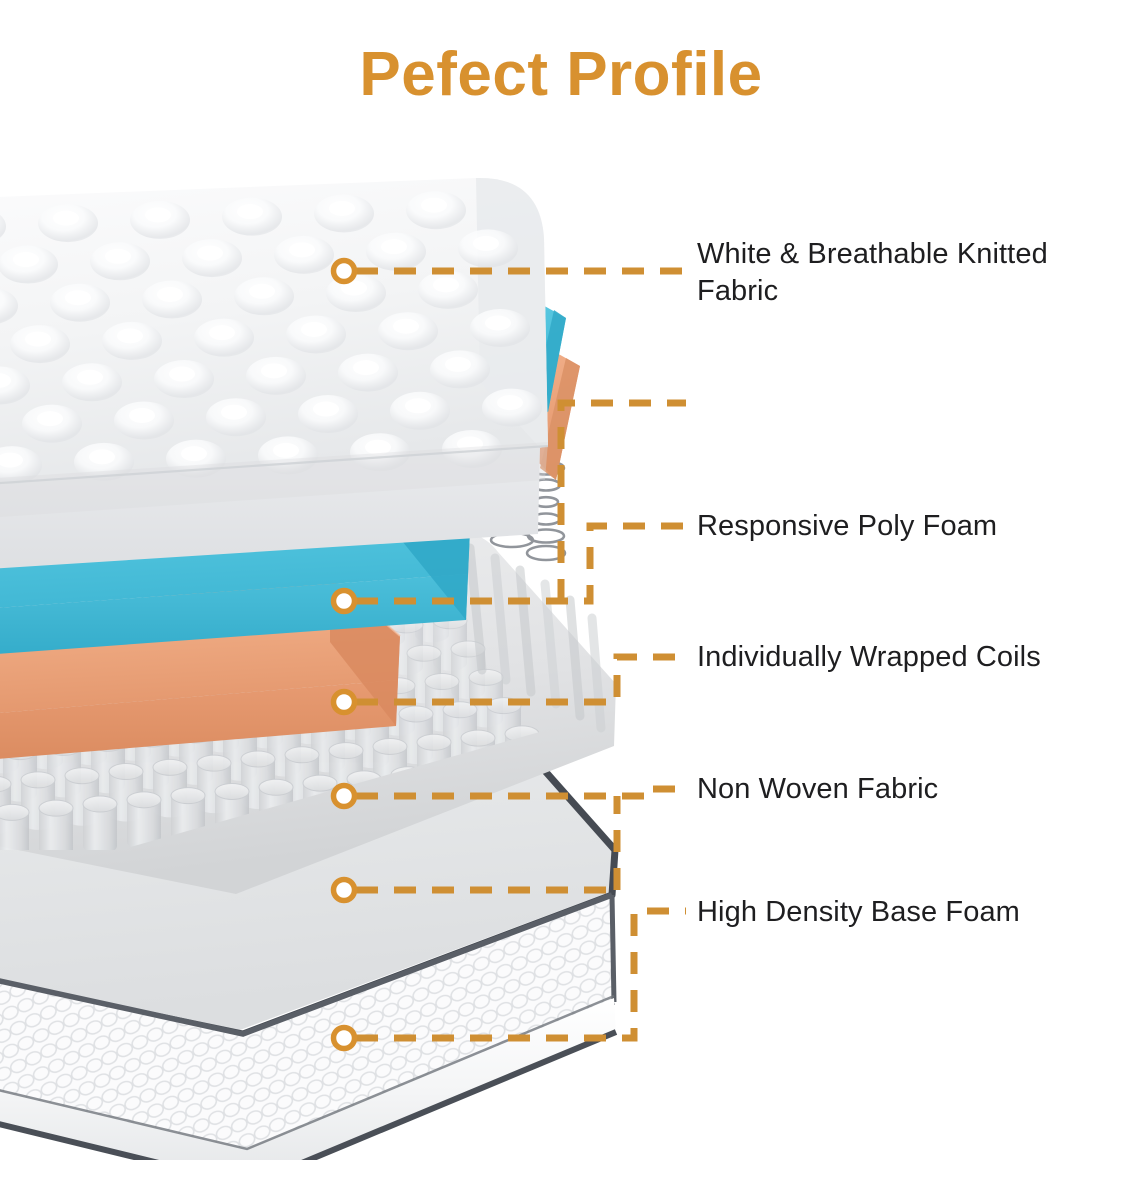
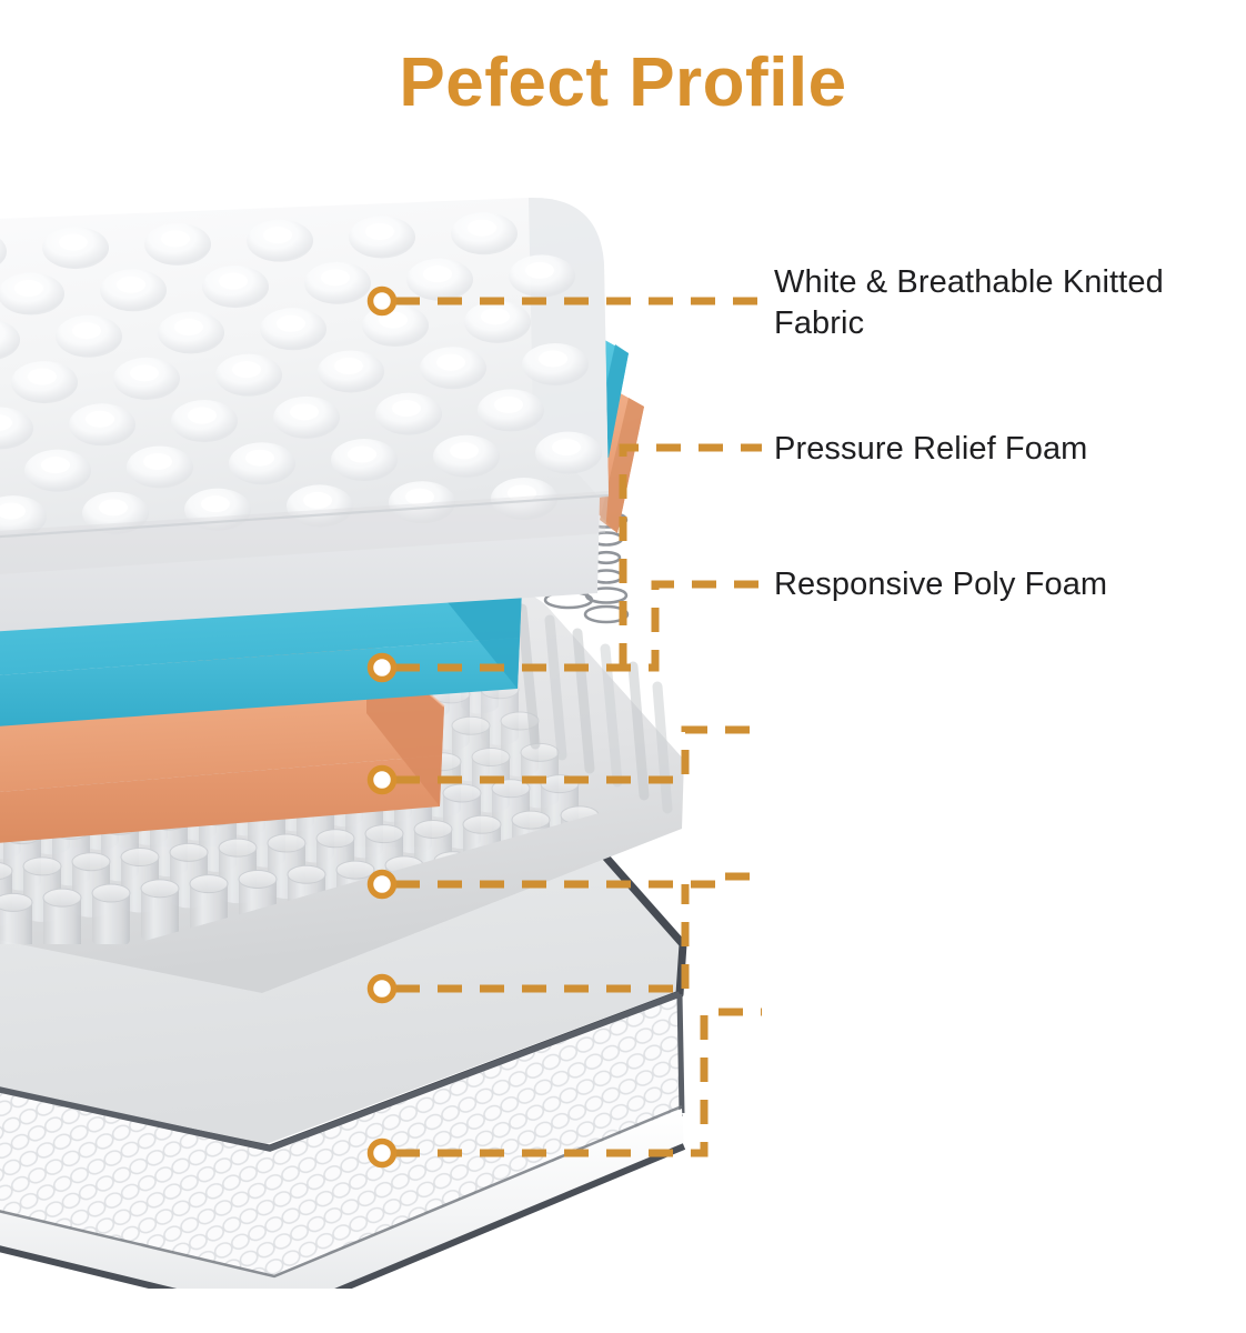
  Pefect Profile
  White & Breathable Knitted
  Fabric
+ Pressure Relief Foam
  Responsive Poly Foam
- Individually Wrapped Coils
- Non Woven Fabric
- High Density Base Foam
